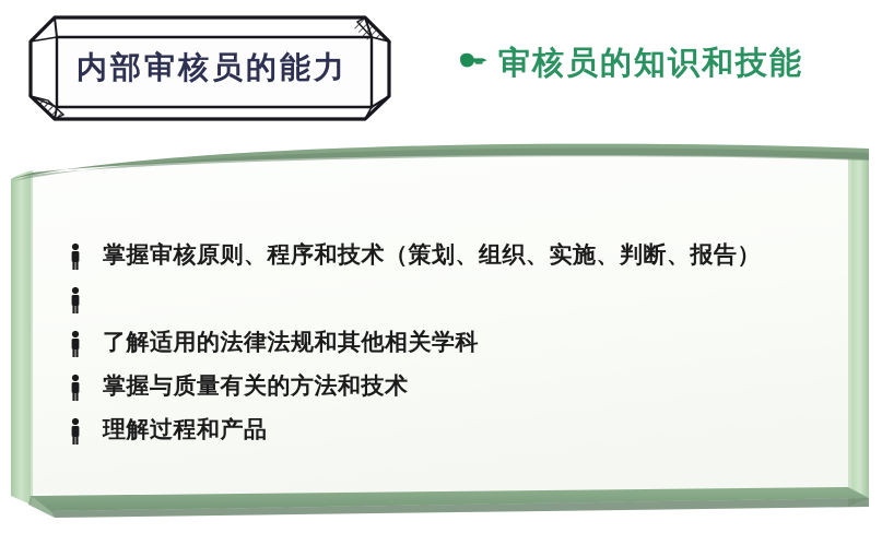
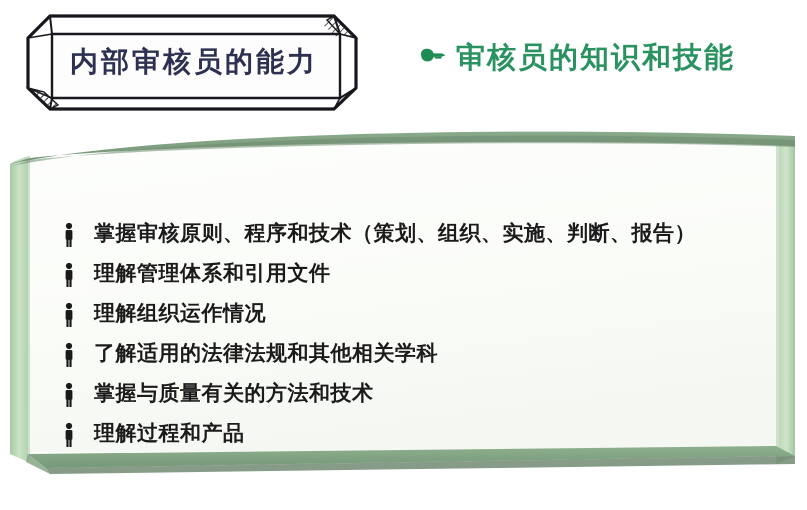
  内部审核员的能力
  审核员的知识和技能
  掌握审核原则、程序和技术（策划、组织、实施、判断、报告）
+ 理解管理体系和引用文件
+ 理解组织运作情况
  了解适用的法律法规和其他相关学科
  掌握与质量有关的方法和技术
  理解过程和产品
